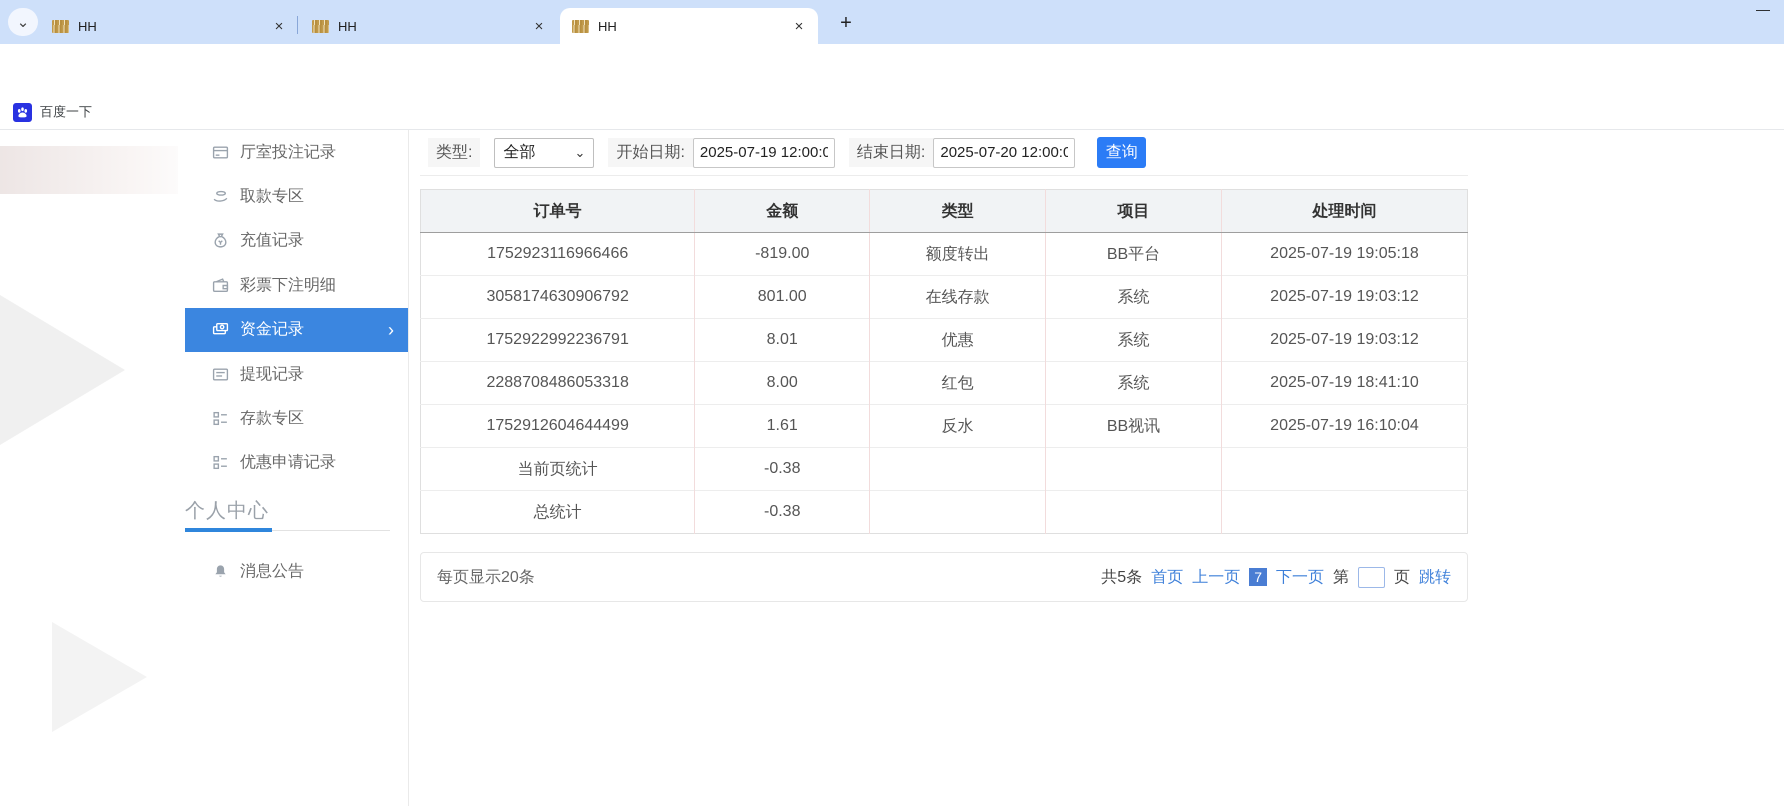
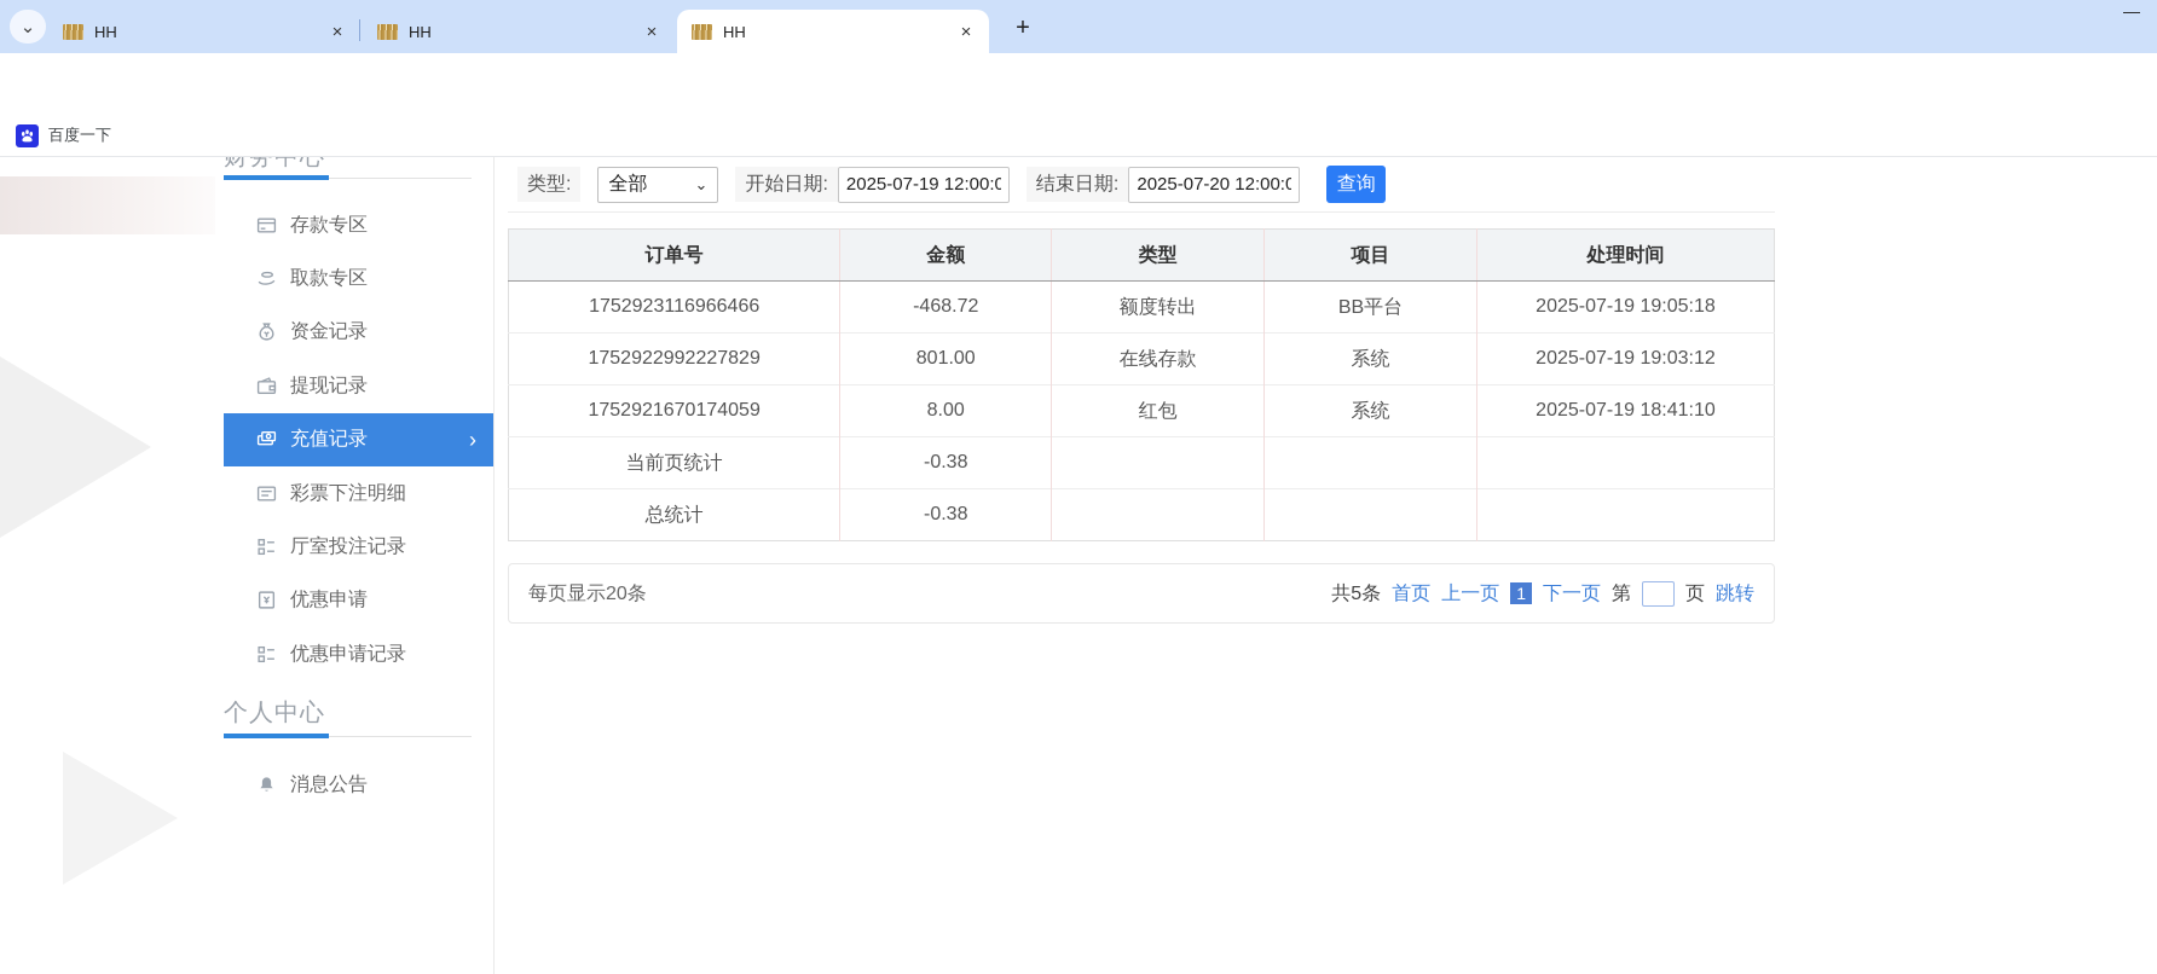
  ⌄
  HH
  ×
  HH
  ×
  HH
  ×
  +
  —
  百度一下
+ 财务中心
- 厅室投注记录
+ 存款专区
  取款专区
- 充值记录
+ 资金记录
- 彩票下注明细
+ 提现记录
- 资金记录
+ 充值记录
  ›
- 提现记录
+ 彩票下注明细
- 存款专区
+ 厅室投注记录
+ 优惠申请
  优惠申请记录
  个人中心
  消息公告
  类型:
  全部
  ⌄
  开始日期:
  2025-07-19 12:00:0
  结束日期:
  2025-07-20 12:00:0
  查询
  订单号	金额	类型	项目	处理时间
- 1752923116966466	-819.00	额度转出	BB平台	2025-07-19 19:05:18
+ 1752923116966466	-468.72	额度转出	BB平台	2025-07-19 19:05:18
- 3058174630906792	801.00	在线存款	系统	2025-07-19 19:03:12
+ 1752922992227829	801.00	在线存款	系统	2025-07-19 19:03:12
- 1752922992236791	8.01	优惠	系统	2025-07-19 19:03:12
- 2288708486053318	8.00	红包	系统	2025-07-19 18:41:10
+ 1752921670174059	8.00	红包	系统	2025-07-19 18:41:10
- 1752912604644499	1.61	反水	BB视讯	2025-07-19 16:10:04
  当前页统计	-0.38
  总统计	-0.38
  每页显示20条
  共5条
  首页
  上一页
- 7
+ 1
  下一页
  第
  页
  跳转
